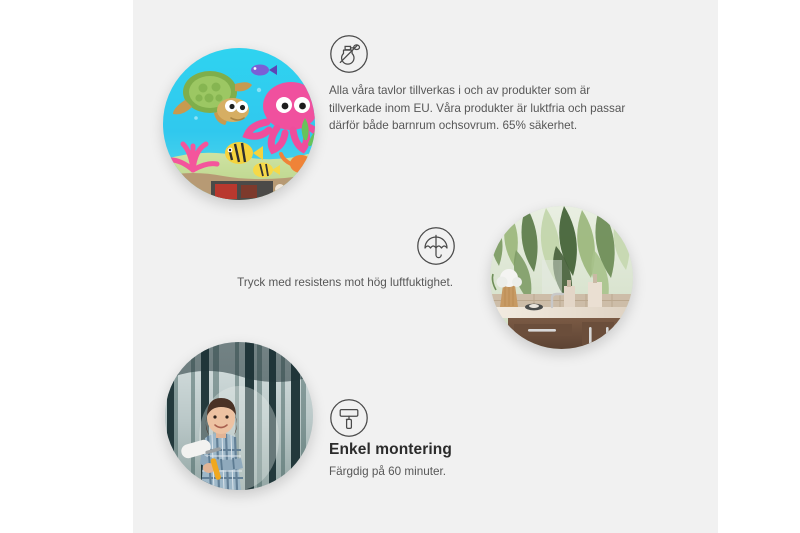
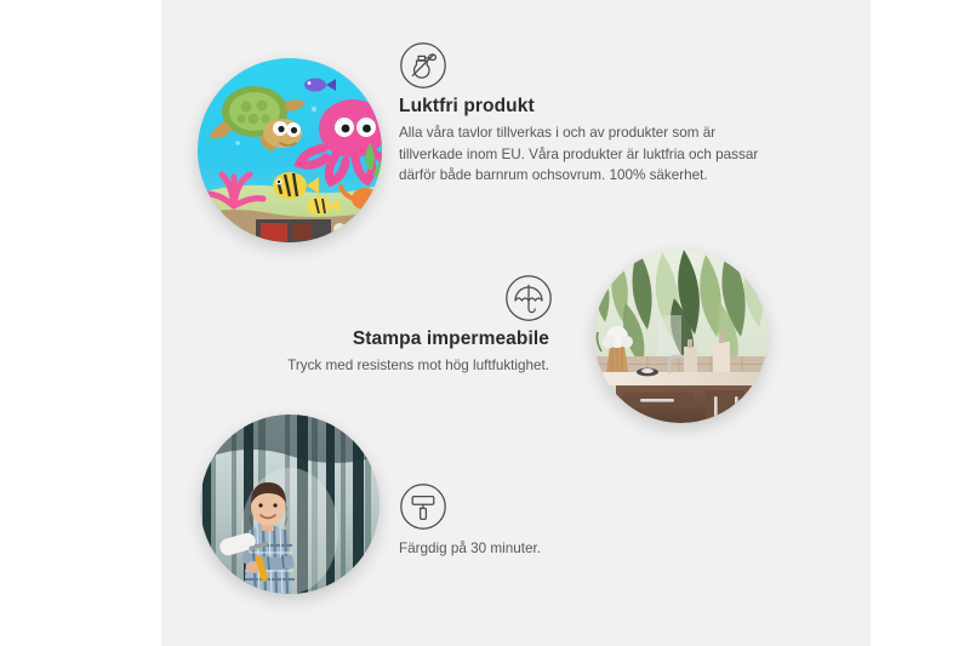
+ Luktfri produkt
- Alla våra tavlor tillverkas i och av produkter som är tillverkade inom EU. Våra produkter är luktfria och passar därför både barnrum ochsovrum. 65% säkerhet.
+ Alla våra tavlor tillverkas i och av produkter som är tillverkade inom EU. Våra produkter är luktfria och passar därför både barnrum ochsovrum. 100% säkerhet.
+ Stampa impermeabile
  Tryck med resistens mot hög luftfuktighet.
- Enkel montering
- Färgdig på 60 minuter.
+ Färgdig på 30 minuter.
